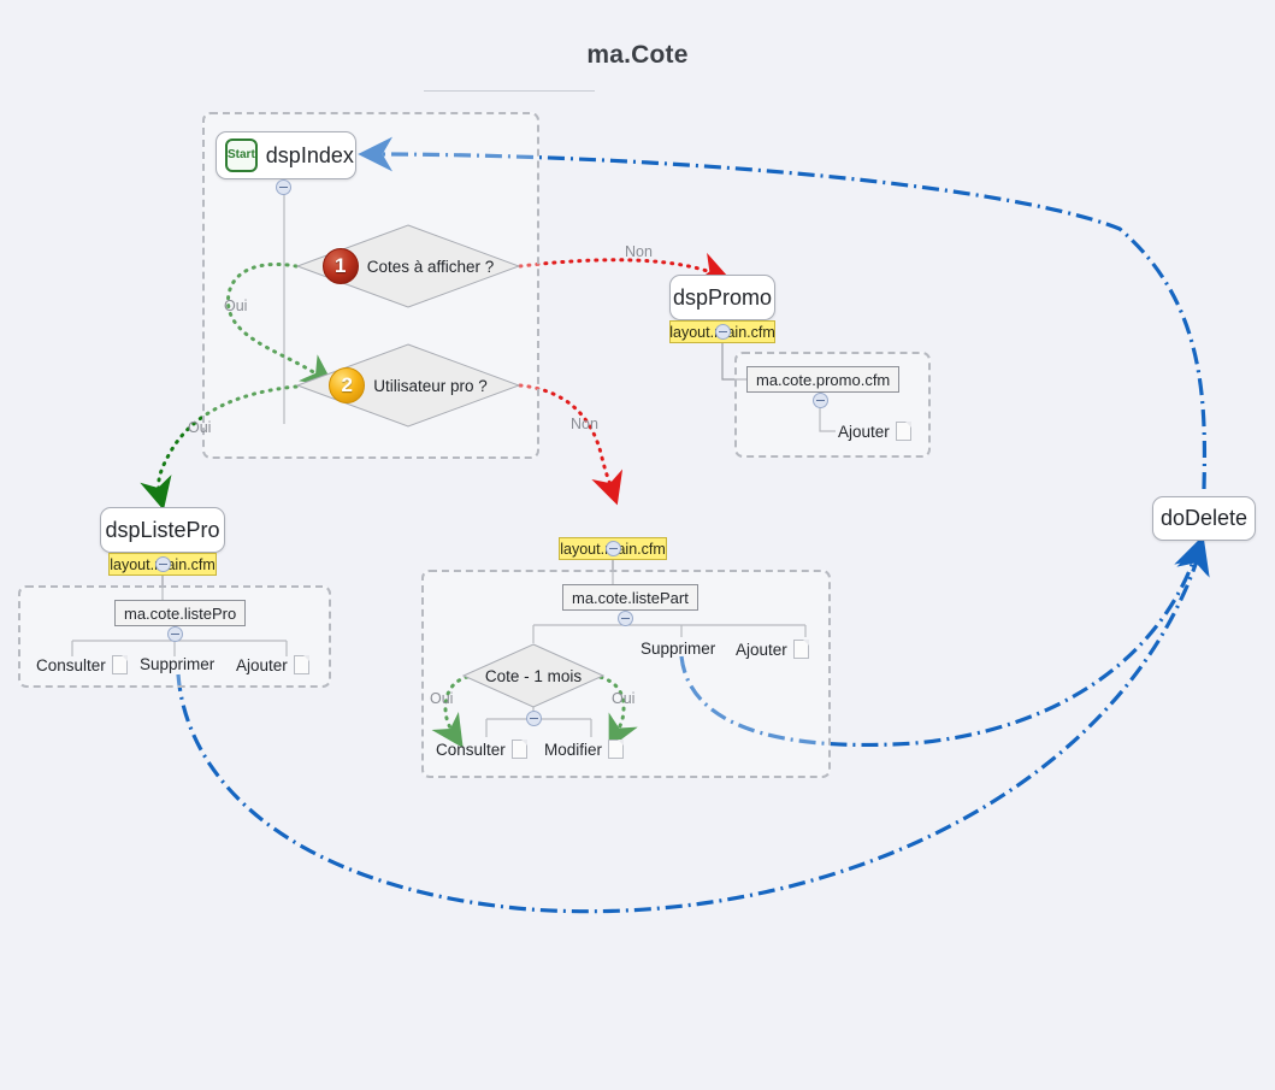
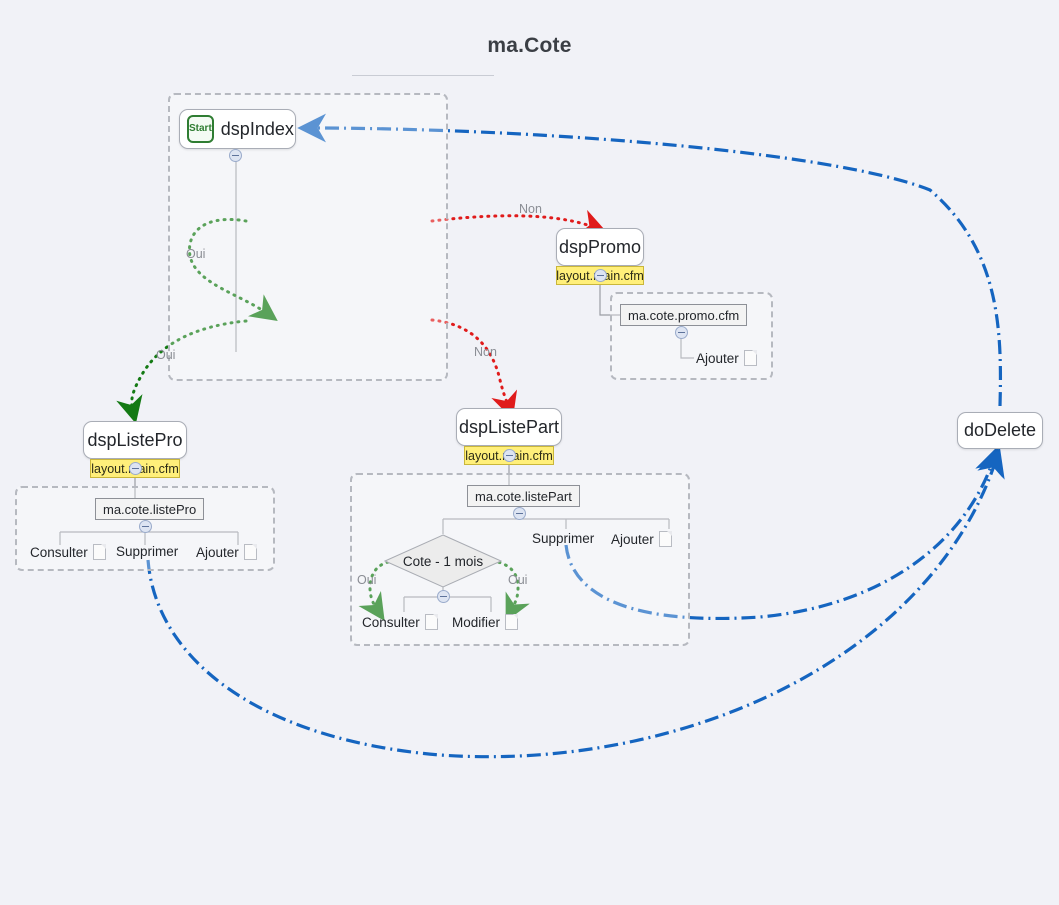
  ma.Cote
  Start
  dspIndex
- 1
- Cotes à afficher ?
- 2
- Utilisateur pro ?
  Oui
  Oui
  Non
  Non
  dspPromo
  layout.in.cfm
  ma.cote.promo.cfm
  Ajouter
  dspListePro
  layout.in.cfm
  ma.cote.listePro
  Consulter
  Supprimer
  Ajouter
+ dspListePart
  layout.in.cfm
  ma.cote.listePart
  Supprimer
  Ajouter
  Cote - 1 mois
  Oui
  Oui
  Consulter
  Modifier
  doDelete
